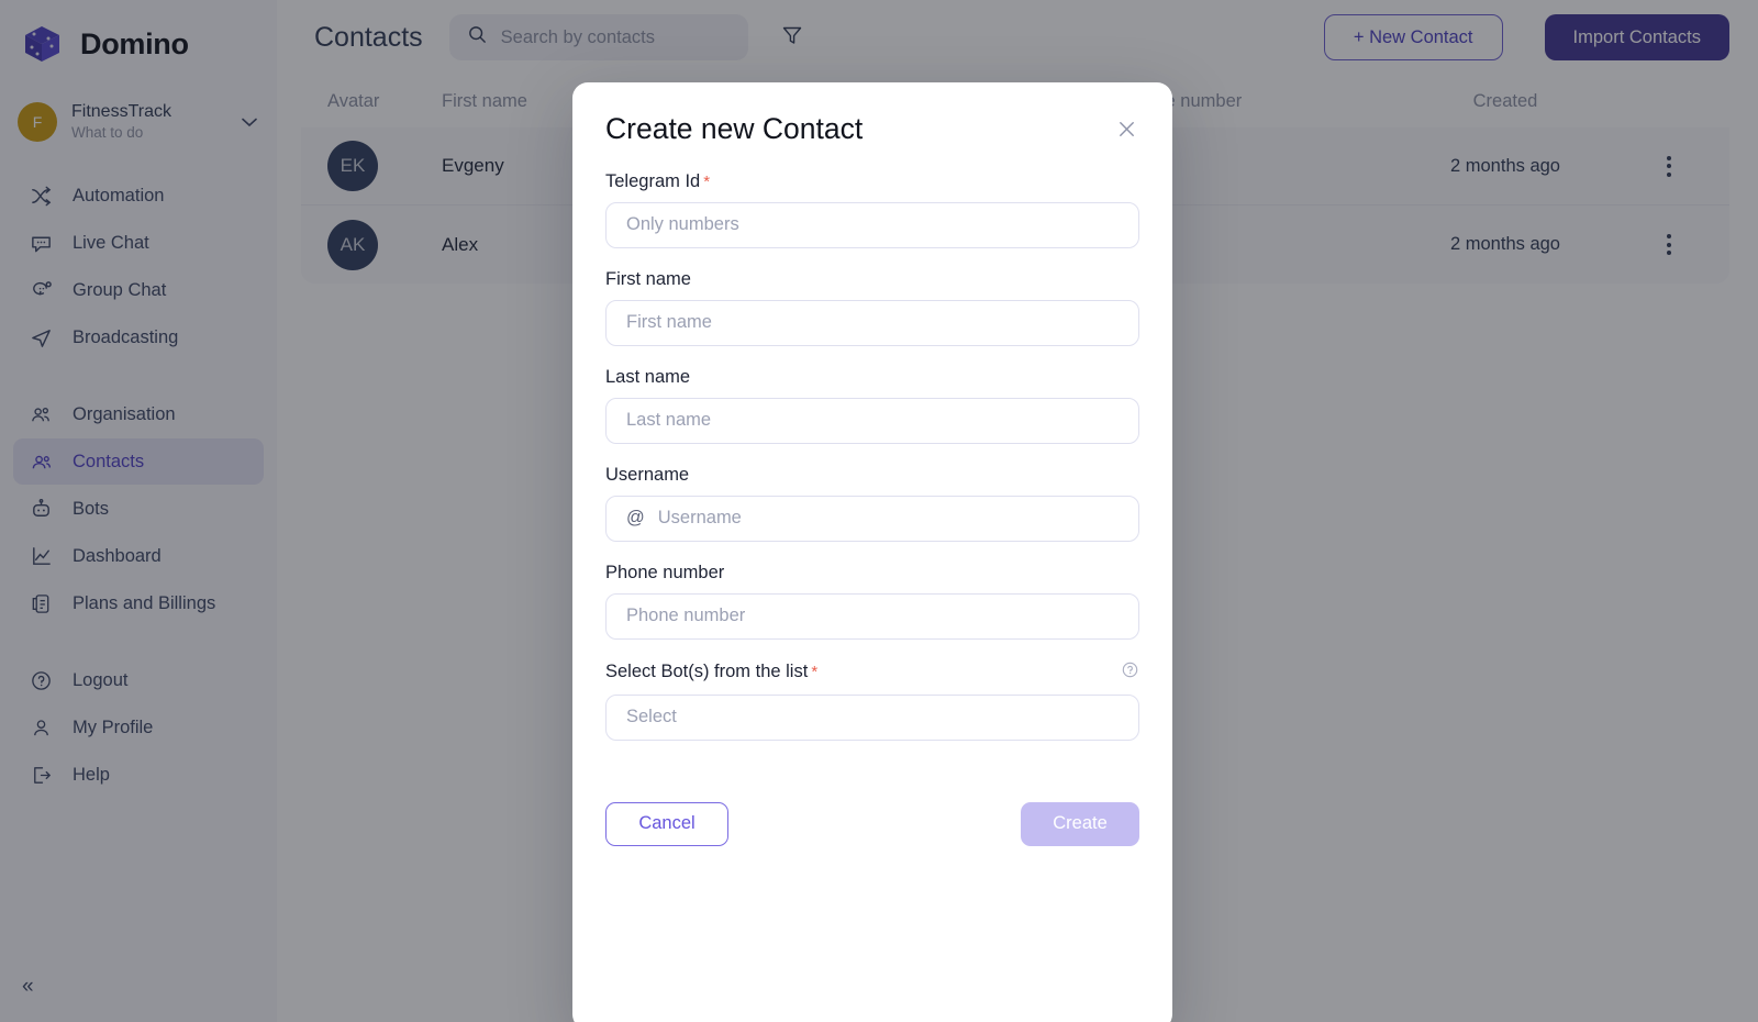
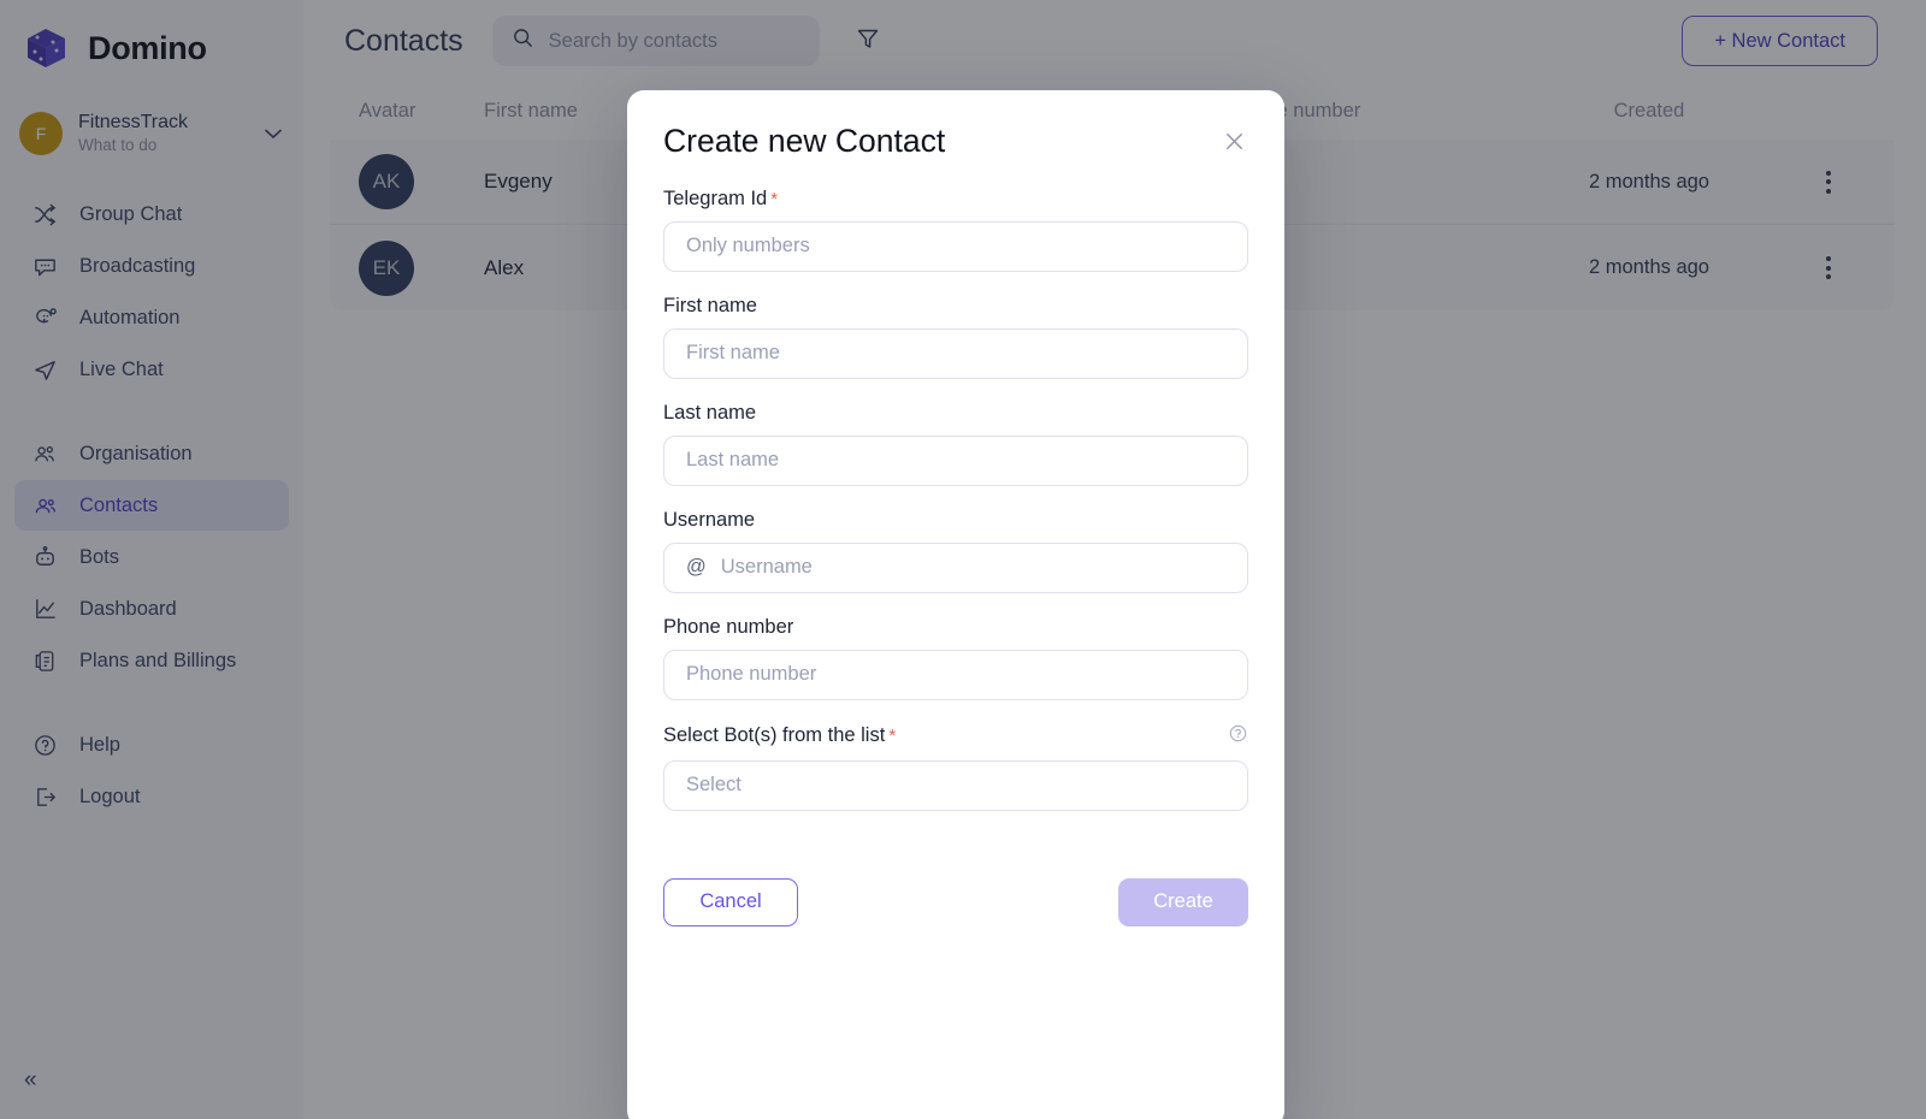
  Domino
  F
  FitnessTrack
  What to do
- Automation
+ Group Chat
- Live Chat
+ Broadcasting
- Group Chat
+ Automation
- Broadcasting
+ Live Chat
  Organisation
  Contacts
  Bots
  Dashboard
  Plans and Billings
- Logout
+ Help
- My Profile
- Help
+ Logout
  «
  Contacts
  Search by contacts
  + New Contact
- Import Contacts
  Avatar
  First name
  Created
- EK
+ AK
  Evgeny
  2 months ago
- AK
+ EK
  Alex
  2 months ago
  Create new Contact
  Telegram Id *
  Only numbers
  First name
  First name
  Last name
  Last name
  Username
  @
  Username
  Phone number
  Phone number
  Select Bot(s) from the list *
  Select
  Cancel
  Create
